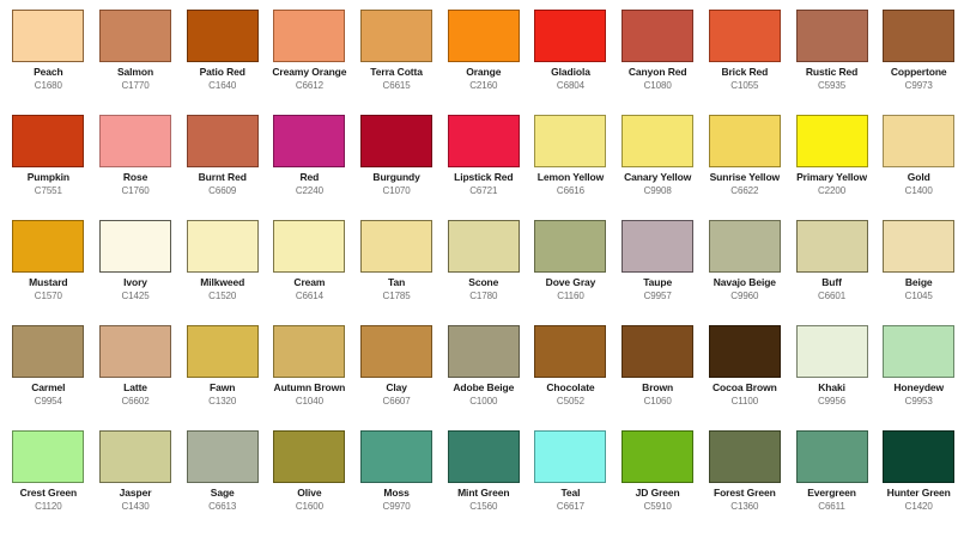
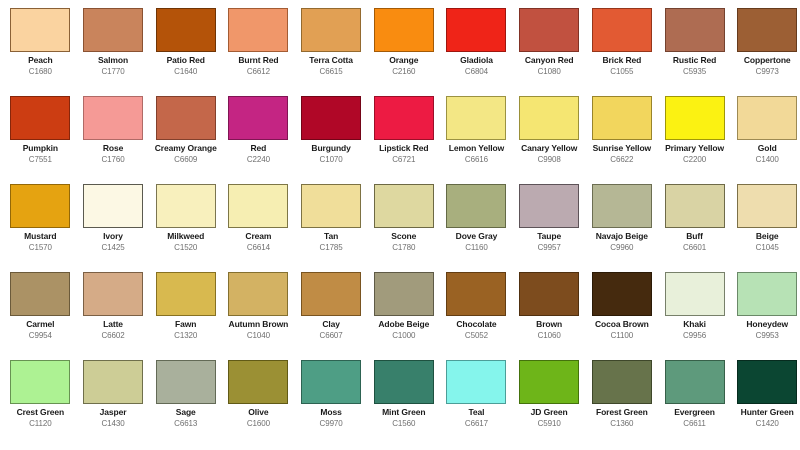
  Peach
  C1680
  Salmon
  C1770
  Patio Red
  C1640
- Creamy Orange
+ Burnt Red
  C6612
  Terra Cotta
  C6615
  Orange
  C2160
  Gladiola
  C6804
  Canyon Red
  C1080
  Brick Red
  C1055
  Rustic Red
  C5935
  Coppertone
  C9973
  Pumpkin
  C7551
  Rose
  C1760
- Burnt Red
+ Creamy Orange
  C6609
  Red
  C2240
  Burgundy
  C1070
  Lipstick Red
  C6721
  Lemon Yellow
  C6616
  Canary Yellow
  C9908
  Sunrise Yellow
  C6622
  Primary Yellow
  C2200
  Gold
  C1400
  Mustard
  C1570
  Ivory
  C1425
  Milkweed
  C1520
  Cream
  C6614
  Tan
  C1785
  Scone
  C1780
  Dove Gray
  C1160
  Taupe
  C9957
  Navajo Beige
  C9960
  Buff
  C6601
  Beige
  C1045
  Carmel
  C9954
  Latte
  C6602
  Fawn
  C1320
  Autumn Brown
  C1040
  Clay
  C6607
  Adobe Beige
  C1000
  Chocolate
  C5052
  Brown
  C1060
  Cocoa Brown
  C1100
  Khaki
  C9956
  Honeydew
  C9953
  Crest Green
  C1120
  Jasper
  C1430
  Sage
  C6613
  Olive
  C1600
  Moss
  C9970
  Mint Green
  C1560
  Teal
  C6617
  JD Green
  C5910
  Forest Green
  C1360
  Evergreen
  C6611
  Hunter Green
  C1420
